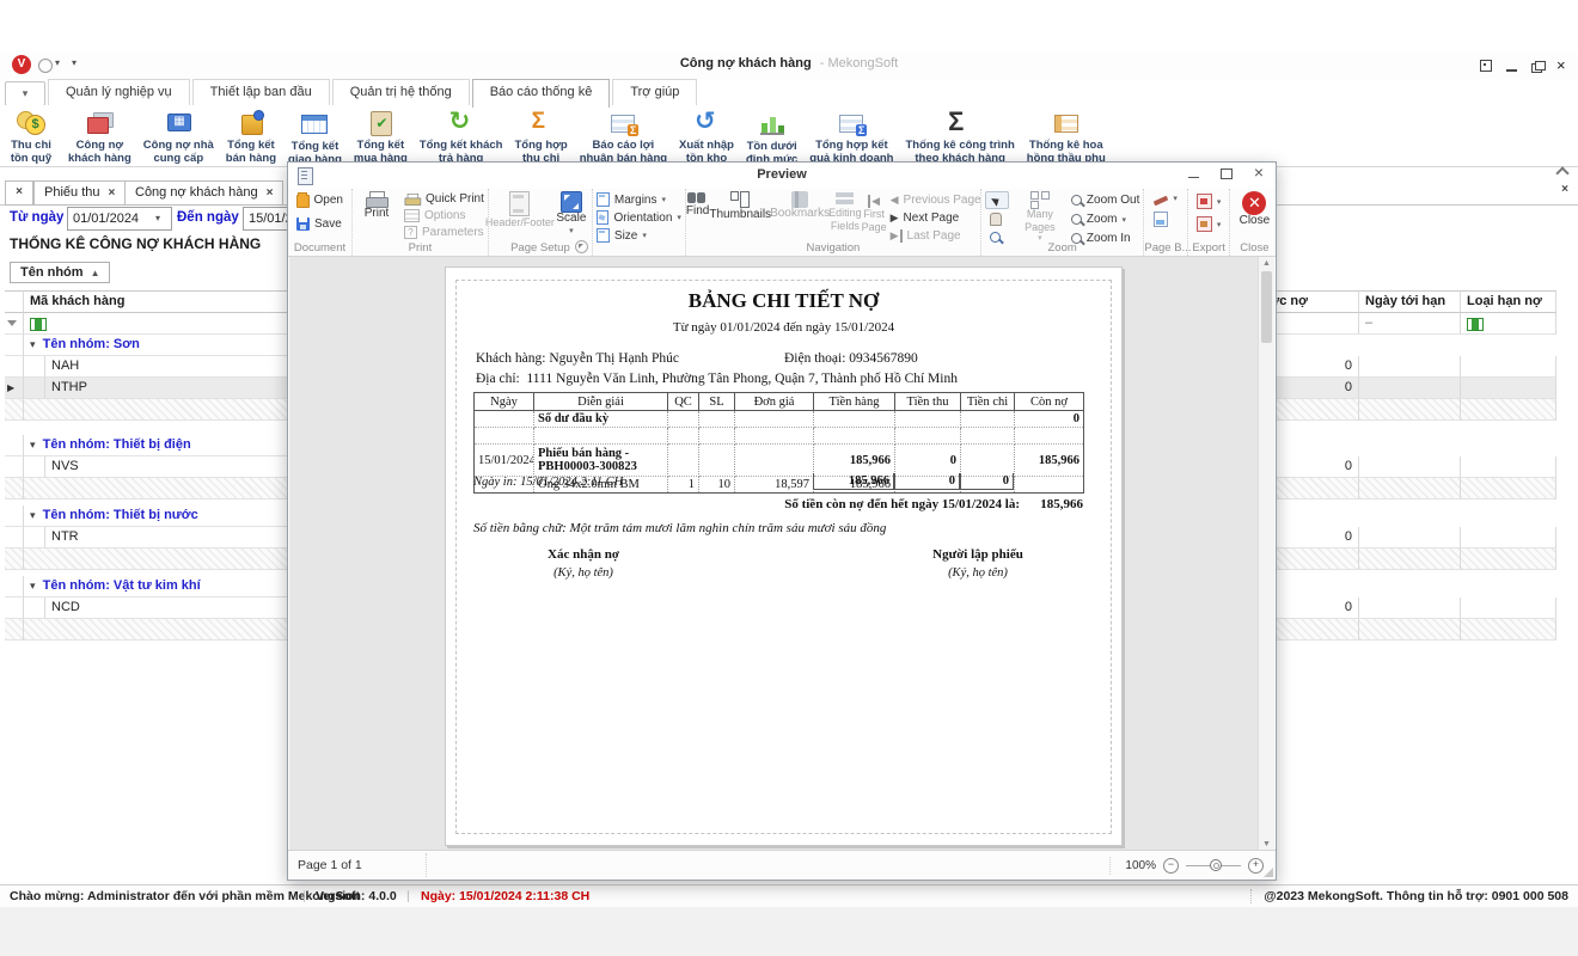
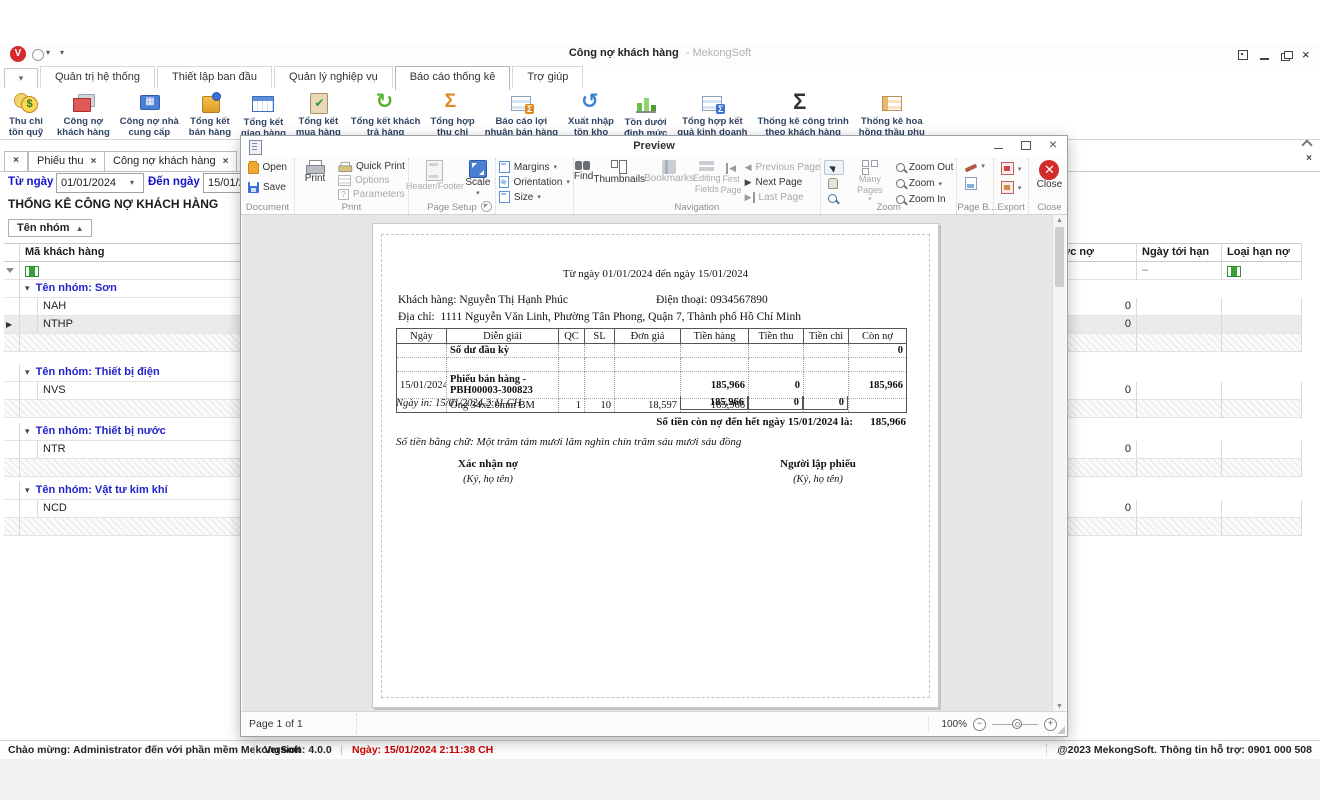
  V
  Công nợ khách hàng - MekongSoft
- Quản lý nghiệp vụ
+ Quản trị hệ thống
  Thiết lập ban đầu
- Quản trị hệ thống
+ Quản lý nghiệp vụ
  Báo cáo thống kê
  Trợ giúp
  Thu chi
  tồn quỹ
  Công nợ
  khách hàng
  Công nợ nhà
  cung cấp
  Tổng kết
  bán hàng
  Tổng kết
  giao hàng
  Tổng kết
  mua hàng
  Tổng kết khách
  trả hàng
  Tổng hợp
  thu chi
  Báo cáo lợi
  nhuận bán hàng
  Xuất nhập
  tồn kho
  Tồn dưới
  định mức
  Tổng hợp kết
  quả kinh doanh
  Thống kê công trình
  theo khách hàng
  Thống kê hoa
  hồng thầu phụ
  ×
  Phiếu thu ×
  Công nợ khách hàng ×
  ×
  Từ ngày
  01/01/2024
  Đến ngày
  THỐNG KÊ CÔNG NỢ KHÁCH HÀNG
  Tên nhóm
  Mã khách hàng
  Ngày tới hạn
  Loại hạn nợ
  –
  Tên nhóm: Sơn
  NAH
  0
  NTHP
  0
  Tên nhóm: Thiết bị điện
  NVS
  0
  Tên nhóm: Thiết bị nước
  NTR
  0
  Tên nhóm: Vật tư kim khí
  NCD
  0
  Chào mừng: Administrator đến với phần mềm MekongSoft
  |
  Version: 4.0.0
  |
  Ngày: 15/01/2024 2:11:38 CH
  @2023 MekongSoft. Thông tin hỗ trợ: 0901 000 508
  Preview
  Open
  Save
  Document
  Print
  Quick Print
  Options
  Parameters
  Print
  Header/Footer
  Scale
  Page Setup
  Margins
  Orientation
  Size
  Find
  Thumbnails
  Bookmarks
  Editing Fields
  First Page
  Previous Page
  Next Page
  Last Page
  Navigation
  Many Pages
  Zoom Out
  Zoom
  Zoom In
  Zoom
  Page B..
  Export
  Close
  Close
- BẢNG CHI TIẾT NỢ
  Từ ngày 01/01/2024 đến ngày 15/01/2024
  Khách hàng: Nguyễn Thị Hạnh Phúc
  Điện thoại: 0934567890
  Địa chỉ: 1111 Nguyễn Văn Linh, Phường Tân Phong, Quận 7, Thành phố Hồ Chí Minh
  Ngày	Diễn giải	QC	SL	Đơn giá	Tiền hàng	Tiền thu	Tiền chi	Còn nợ
  	Số dư đầu kỳ							0
  15/01/2024	Phiếu bán hàng - PBH00003-300823				185,966	0		185,966
  	Ống 34x2.0mm BM	1	10	18,597	185,966
  185,966
  0
  0
  Ngày in: 15/01/2024 2:11 CH
  Số tiền còn nợ đến hết ngày 15/01/2024 là:
  185,966
  Số tiền bằng chữ: Một trăm tám mươi lăm nghìn chín trăm sáu mươi sáu đồng
  Xác nhận nợ
  (Ký, họ tên)
  Người lập phiếu
  (Ký, họ tên)
  Page 1 of 1
  100%
  −
  +
